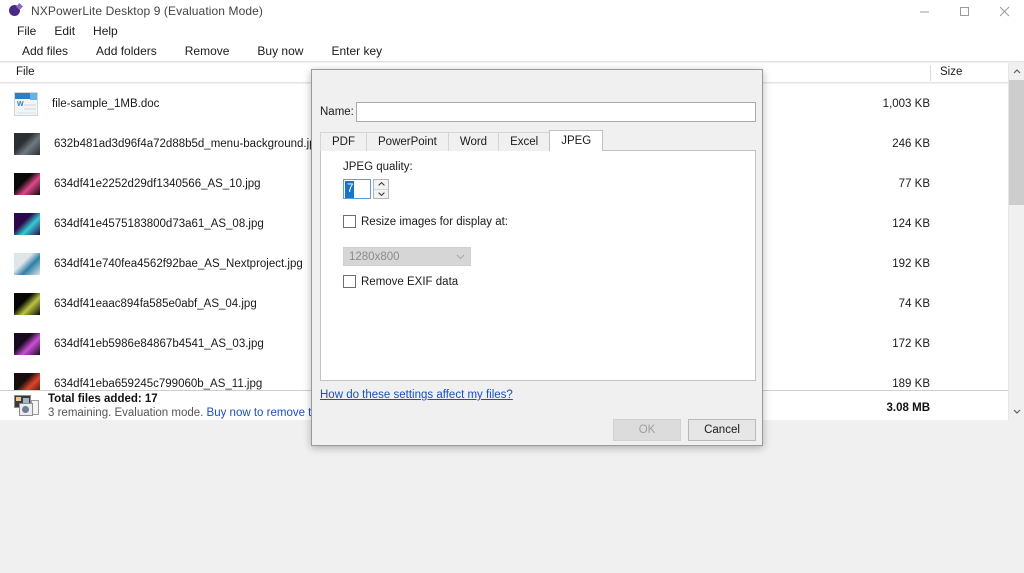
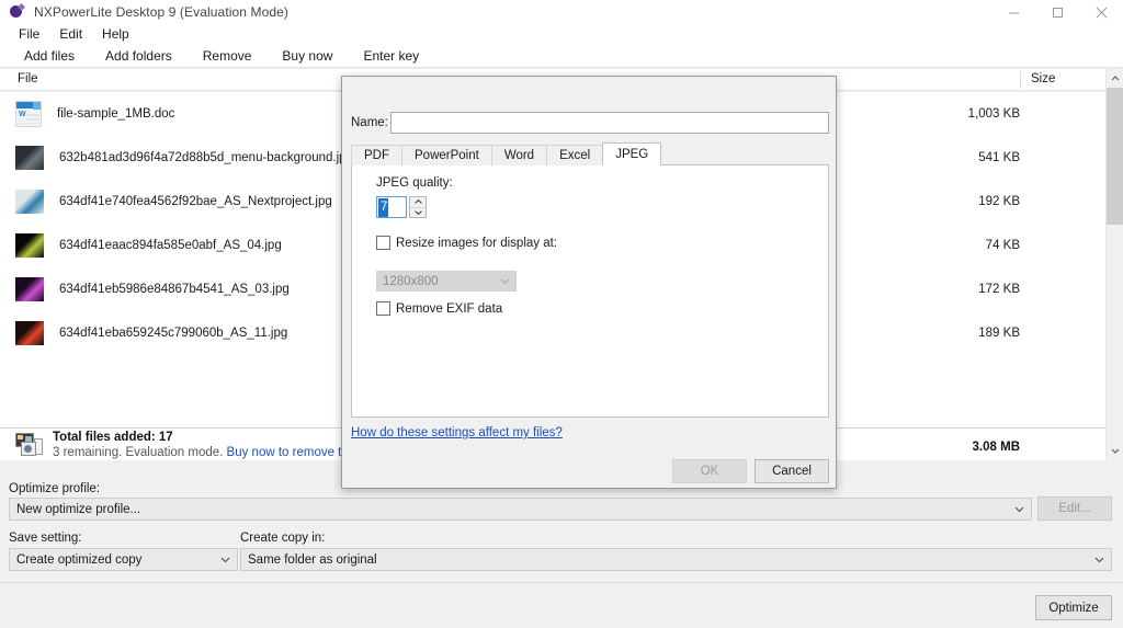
  NXPowerLite Desktop 9 (Evaluation Mode)
  File
  Edit
  Help
  Add files
  Add folders
  Remove
  Buy now
  Enter key
  File
  Size
  file-sample_1MB.doc
  1,003 KB
  632b481ad3d96f4a72d88b5d_menu-background.j
- 246 KB
+ 541 KB
- 634df41e2252d29df1340566_AS_10.jpg
- 77 KB
- 634df41e4575183800d73a61_AS_08.jpg
- 124 KB
  634df41e740fea4562f92bae_AS_Nextproject.jpg
  192 KB
  634df41eaac894fa585e0abf_AS_04.jpg
  74 KB
  634df41eb5986e84867b4541_AS_03.jpg
  172 KB
  634df41eba659245c799060b_AS_11.jpg
  189 KB
  Total files added: 17
  3 remaining. Evaluation mode. Buy now to remove t
  3.08 MB
+ Optimize profile:
+ New optimize profile...
+ Edit...
+ Save setting:
+ Create optimized copy
+ Create copy in:
+ Same folder as original
+ Optimize
  Name:
  PDF
  PowerPoint
  Word
  Excel
  JPEG
  JPEG quality:
  7
  Resize images for display at:
  1280x800
  Remove EXIF data
  How do these settings affect my files?
  OK
  Cancel
